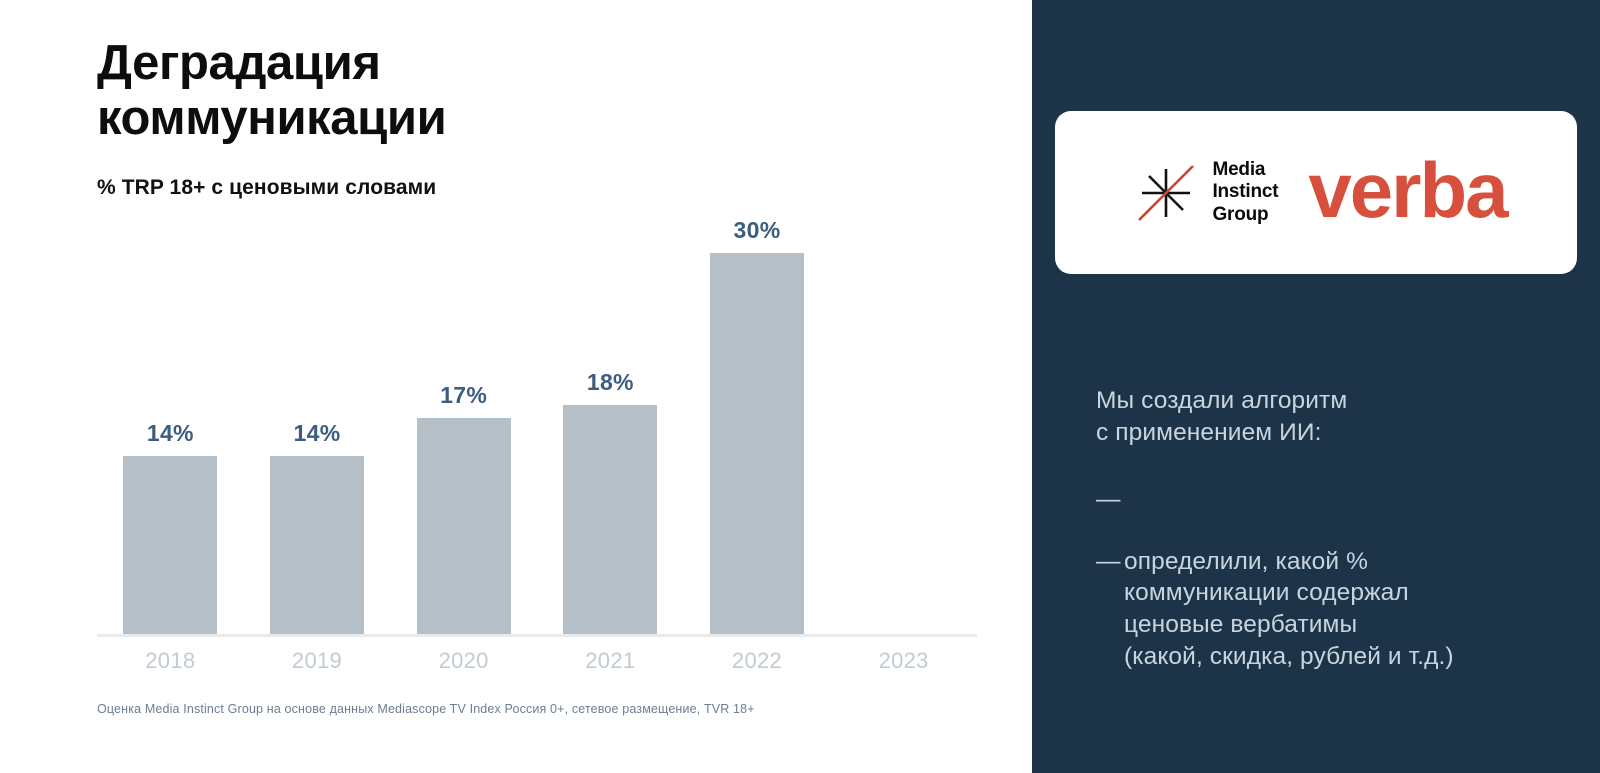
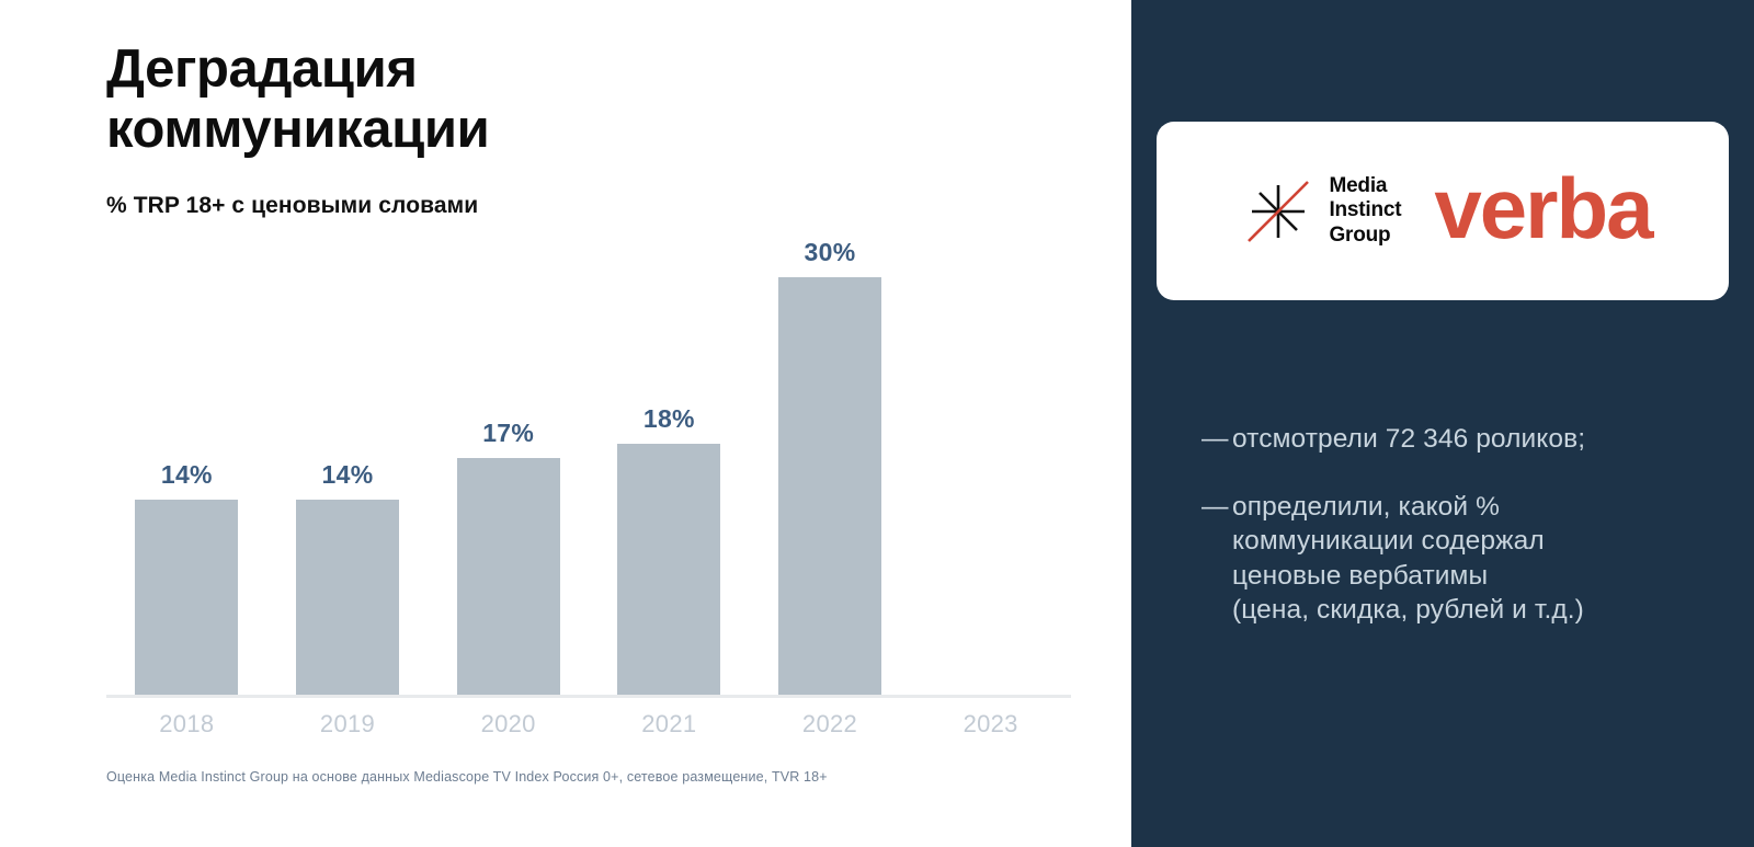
  Деградация
  коммуникации
  % TRP 18+ с ценовыми словами
  14%
  14%
  17%
  18%
  30%
  2018
  2019
  2020
  2021
  2022
  2023
  Оценка Media Instinct Group на основе данных Mediascope TV Index Россия 0+, сетевое размещение, TVR 18+
  Media
  Instinct
  Group
  verba
- Мы создали алгоритм
- с применением ИИ:
  —
+ отсмотрели 72 346 роликов;
  —
  определили, какой %
  коммуникации содержал
  ценовые вербатимы
- (какой, скидка, рублей и т.д.)
+ (цена, скидка, рублей и т.д.)
